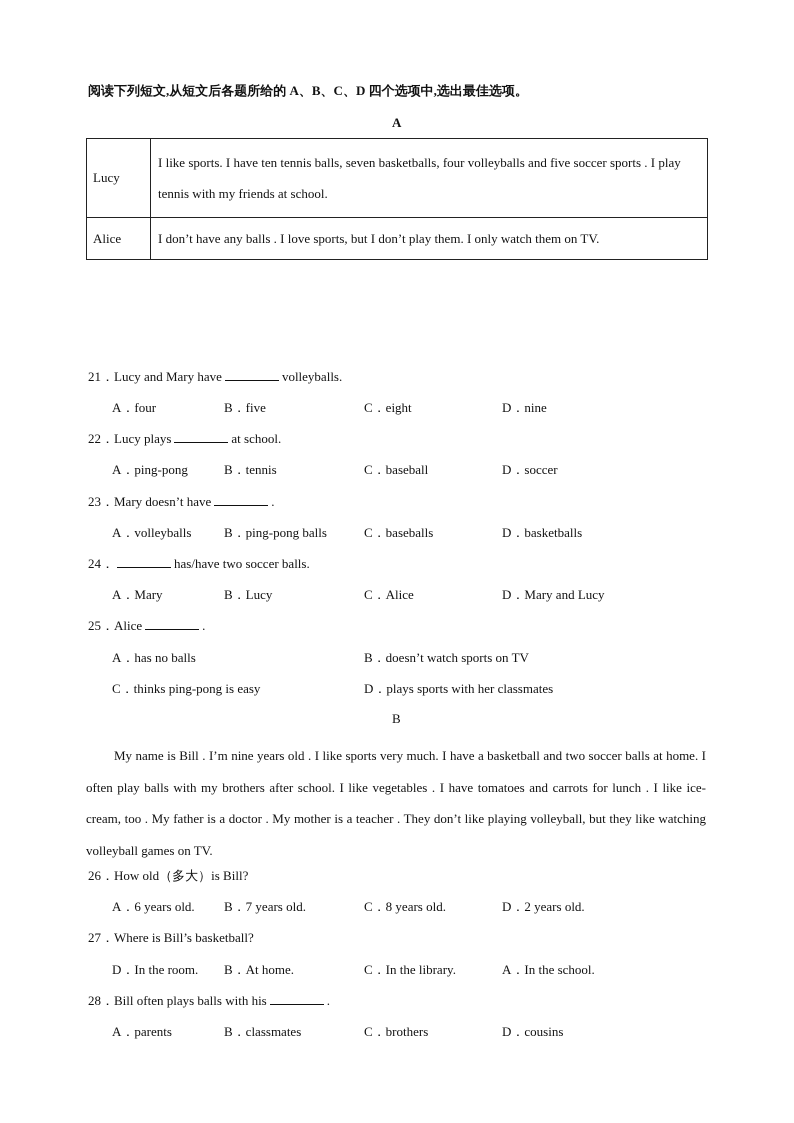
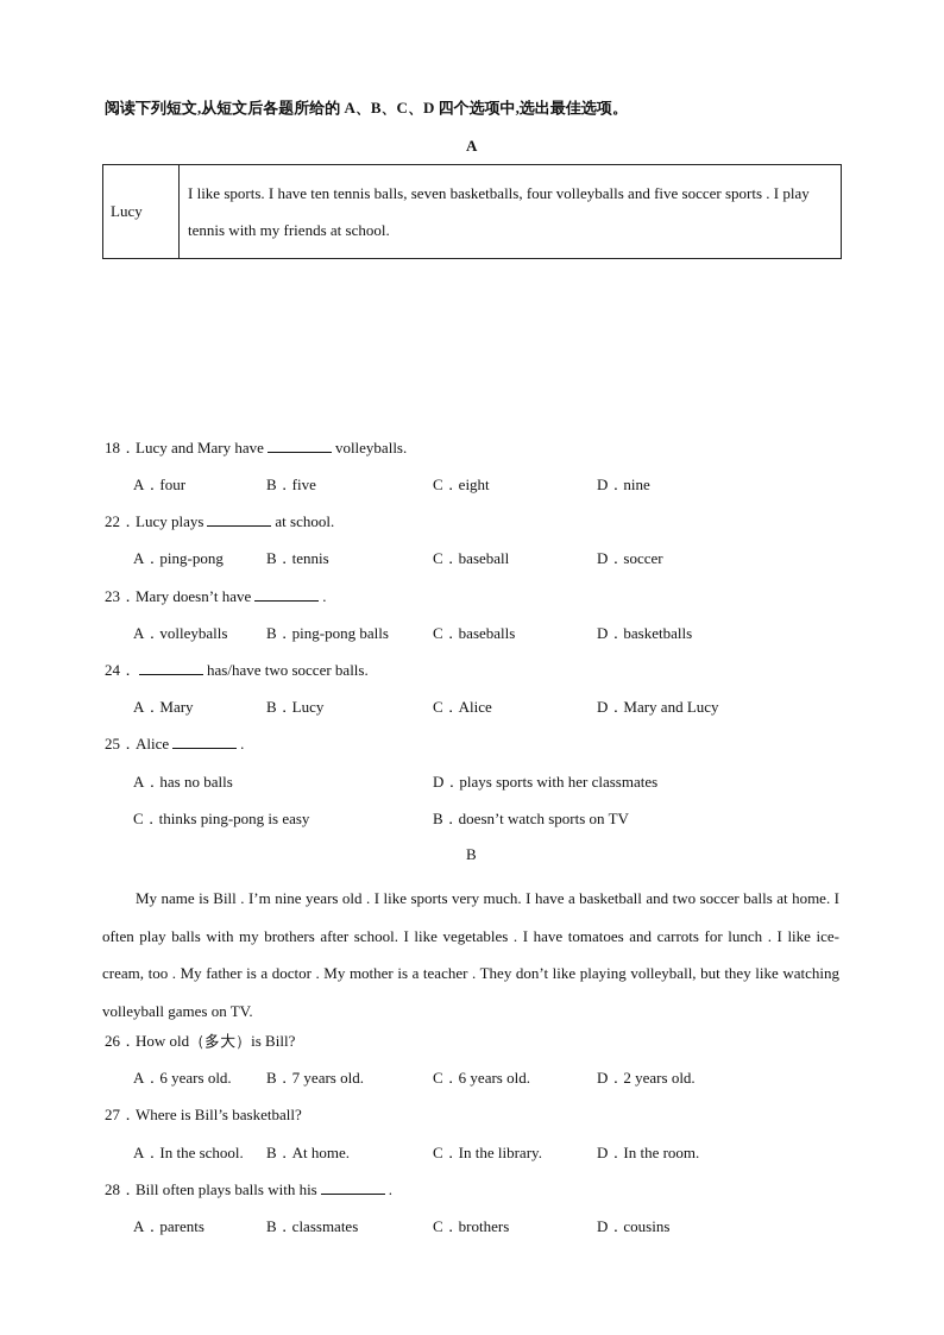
  阅读下列短文,从短文后各题所给的 A、B、C、D 四个选项中,选出最佳选项。
  A
  Lucy	I like sports. I have ten tennis balls, seven basketballs, four volleyballs and five soccer sports . I play tennis with my friends at school.
- Alice	I don’t have any balls . I love sports, but I don’t play them. I only watch them on TV.
- 21．Lucy and Mary have volleyballs.
+ 18．Lucy and Mary have volleyballs.
  A．four
  B．five
  C．eight
  D．nine
  22．Lucy plays at school.
  A．ping-pong
  B．tennis
  C．baseball
  D．soccer
  23．Mary doesn’t have .
  A．volleyballs
  B．ping-pong balls
  C．baseballs
  D．basketballs
  24． has/have two soccer balls.
  A．Mary
  B．Lucy
  C．Alice
  D．Mary and Lucy
  25．Alice .
  A．has no balls
- B．doesn’t watch sports on TV
+ D．plays sports with her classmates
  C．thinks ping-pong is easy
- D．plays sports with her classmates
+ B．doesn’t watch sports on TV
  B
  My name is Bill . I’m nine years old . I like sports very much. I have a basketball and two soccer balls at home. I often play balls with my brothers after school. I like vegetables . I have tomatoes and carrots for lunch . I like ice-cream, too . My father is a doctor . My mother is a teacher . They don’t like playing volleyball, but they like watching volleyball games on TV.
  26．How old（多大）is Bill?
  A．6 years old.
  B．7 years old.
- C．8 years old.
+ C．6 years old.
  D．2 years old.
  27．Where is Bill’s basketball?
- D．In the room.
+ A．In the school.
  B．At home.
  C．In the library.
- A．In the school.
+ D．In the room.
  28．Bill often plays balls with his .
  A．parents
  B．classmates
  C．brothers
  D．cousins
